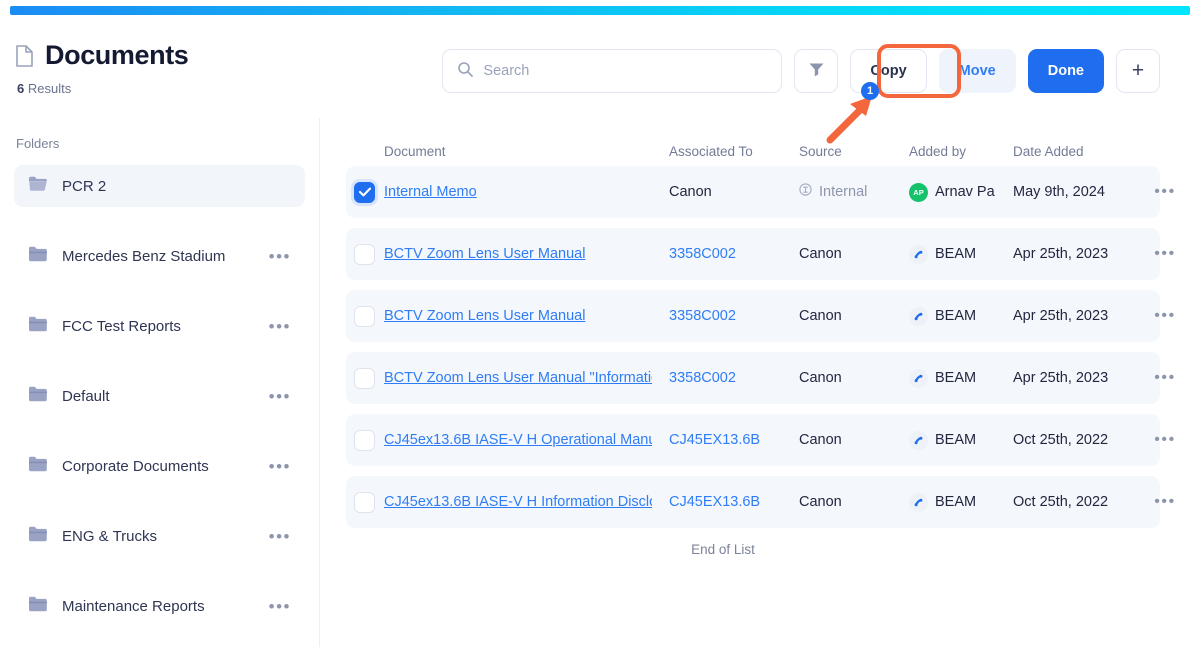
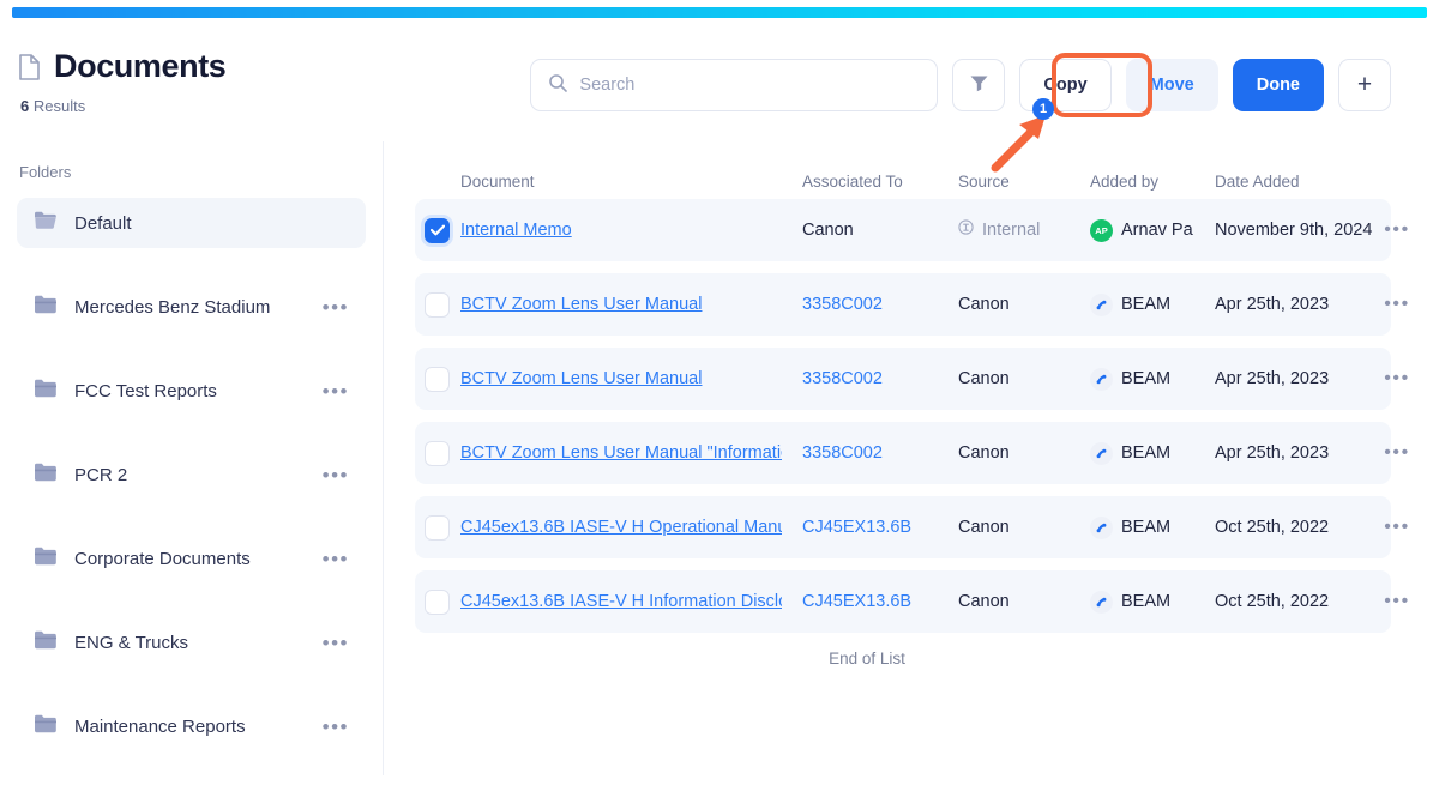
  Documents
  6 Results
  Search
  Copy
  Move
  Done
  +
  1
  Folders
- PCR 2
+ Default
  Mercedes Benz Stadium
  •••
  FCC Test Reports
  •••
- Default
+ PCR 2
  •••
  Corporate Documents
  •••
  ENG & Trucks
  •••
  Maintenance Reports
  •••
  Document
  Associated To
  Source
  Added by
  Date Added
  Internal Memo
  Canon
  Internal
  AP
  Arnav Pa
- May 9th, 2024
+ November 9th, 2024
  •••
  BCTV Zoom Lens User Manual
  3358C002
  Canon
  BEAM
  Apr 25th, 2023
  •••
  BCTV Zoom Lens User Manual
  3358C002
  Canon
  BEAM
  Apr 25th, 2023
  •••
  BCTV Zoom Lens User Manual "Informati
  3358C002
  Canon
  BEAM
  Apr 25th, 2023
  •••
  CJ45ex13.6B IASE-V H Operational Man
  CJ45EX13.6B
  Canon
  BEAM
  Oct 25th, 2022
  •••
  CJ45ex13.6B IASE-V H Information Discl
  CJ45EX13.6B
  Canon
  BEAM
  Oct 25th, 2022
  •••
  End of List
